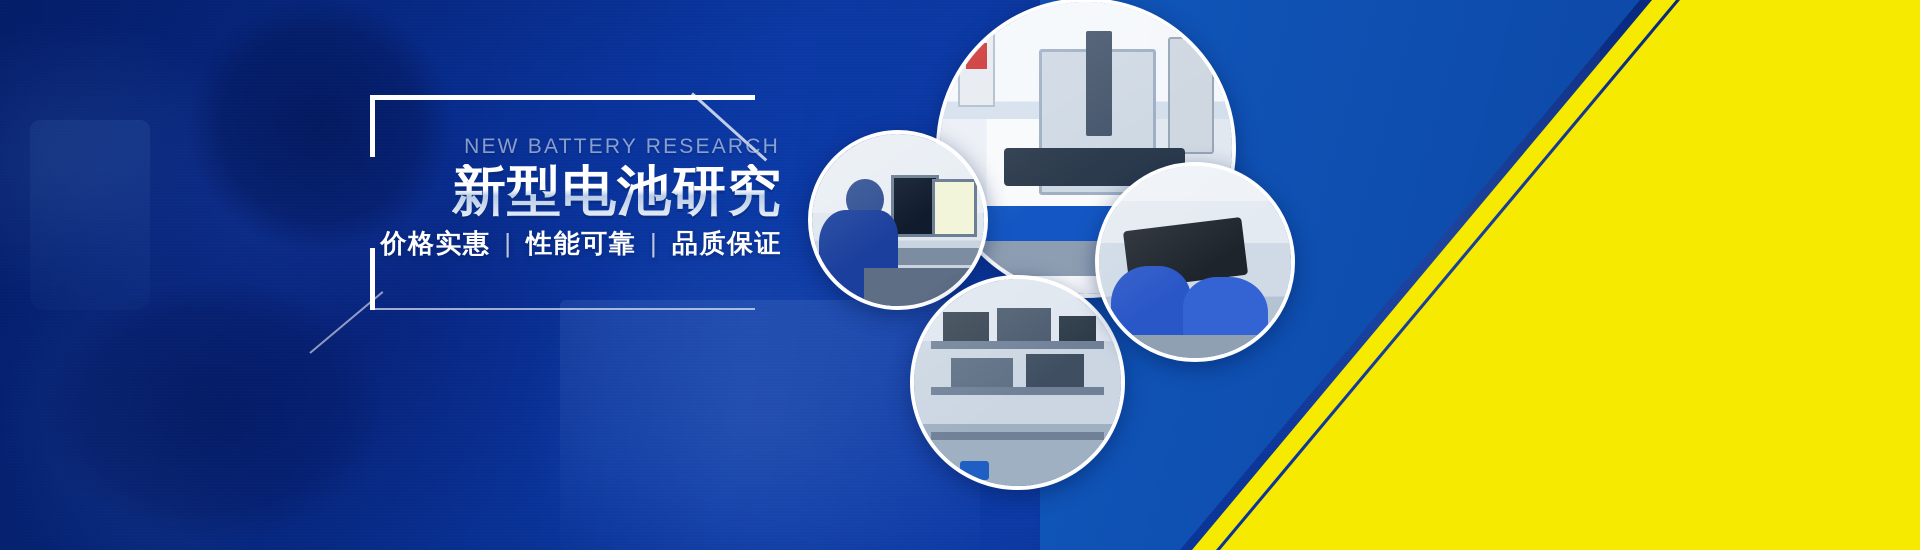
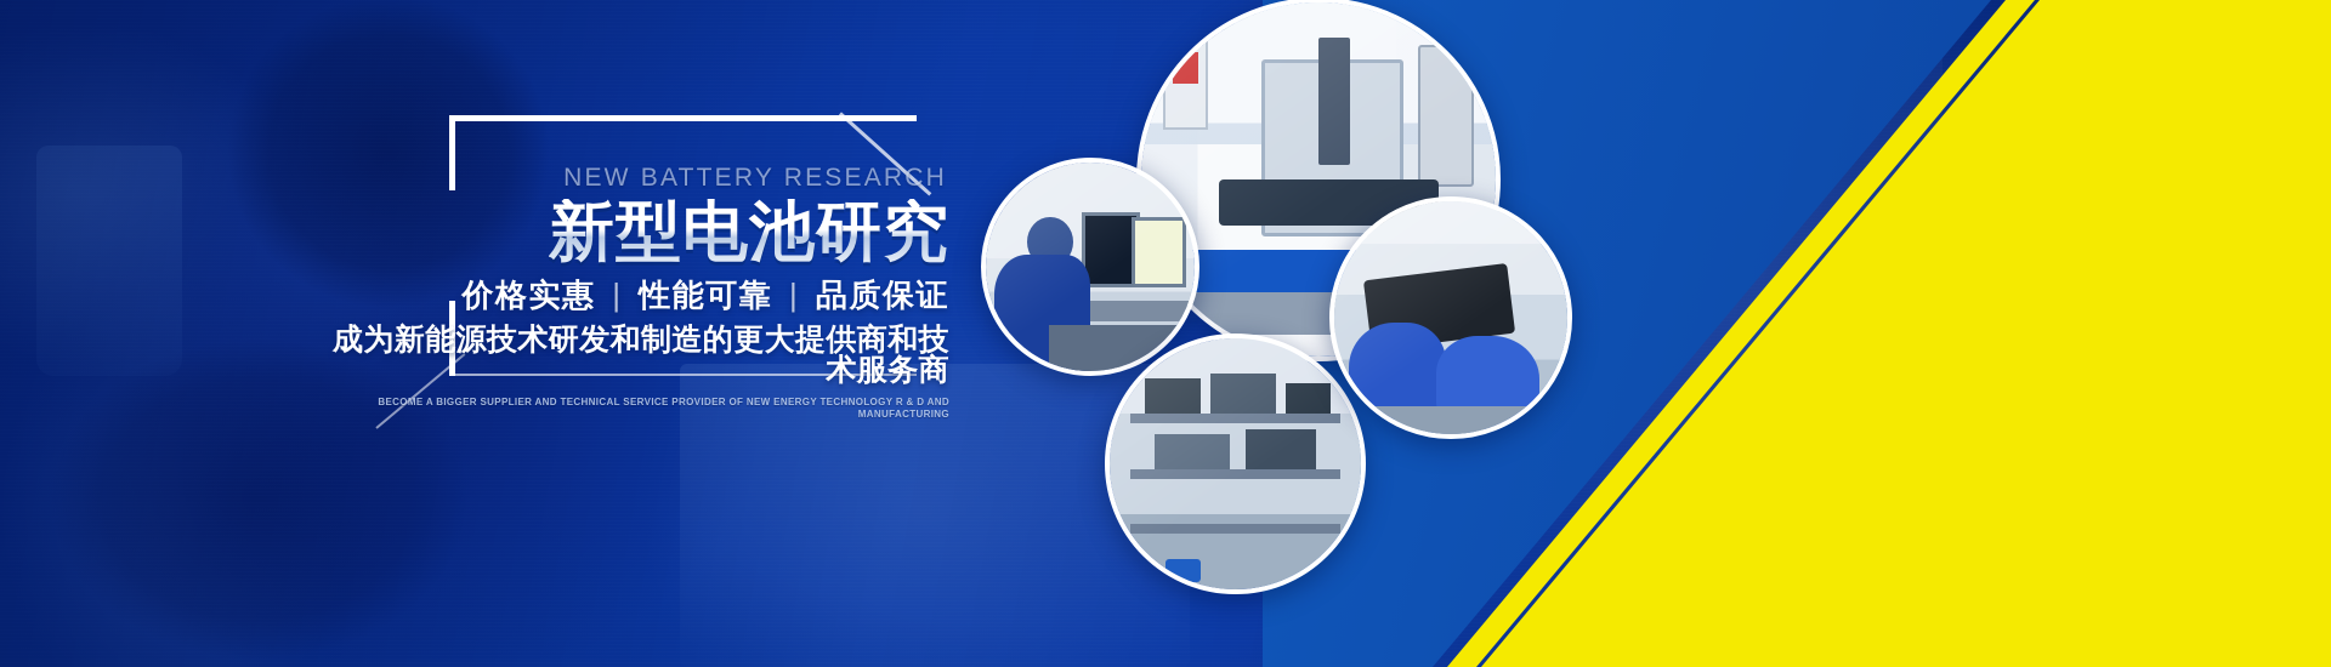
  NEW BATTERY RESEARCH
  新型电池研究
  价格实惠 | 性能可靠 | 品质保证
+ 成为新能源技术研发和制造的更大提供商和技术服务商
+ BECOME A BIGGER SUPPLIER AND TECHNICAL SERVICE PROVIDER OF NEW ENERGY TECHNOLOGY R & D AND MANUFACTURING
